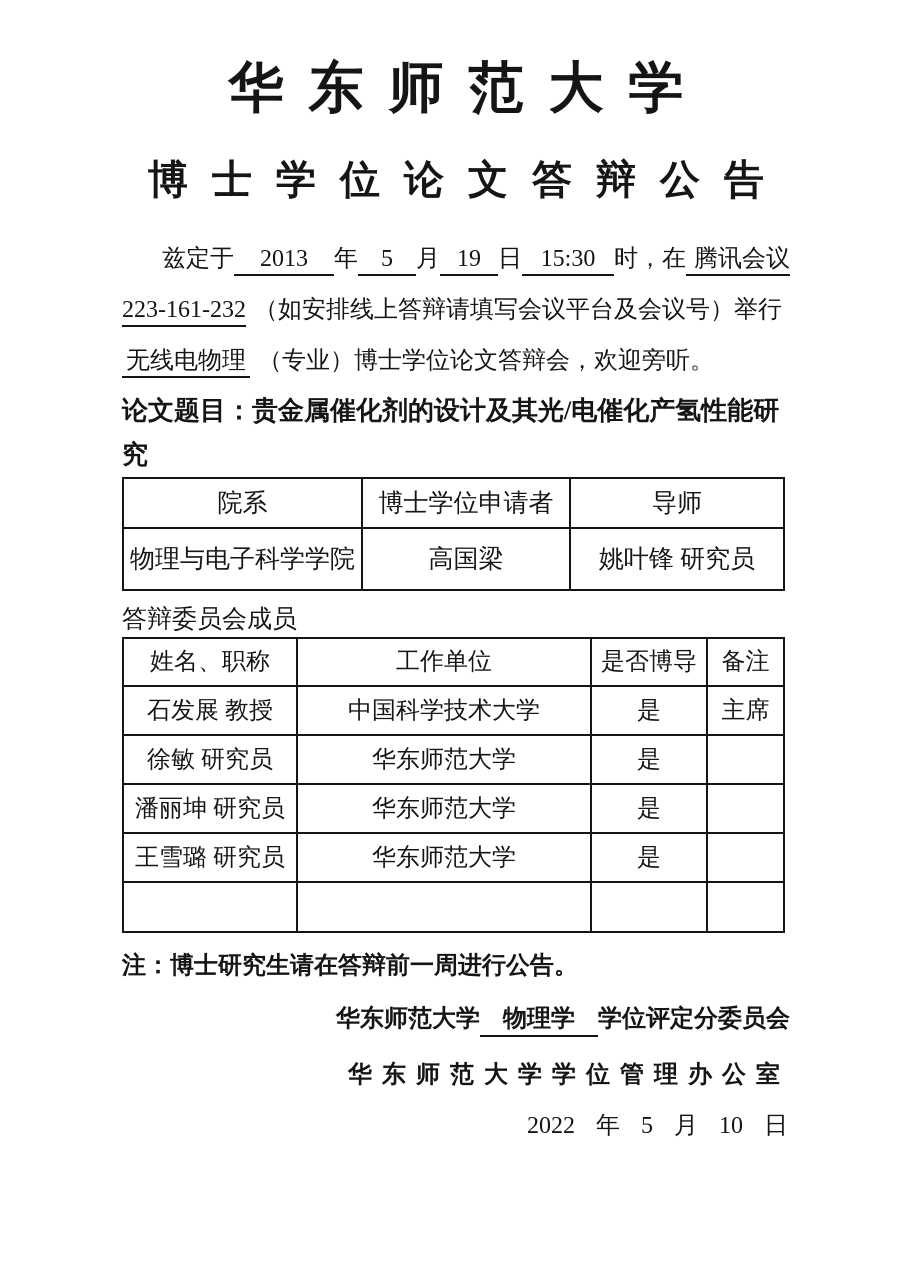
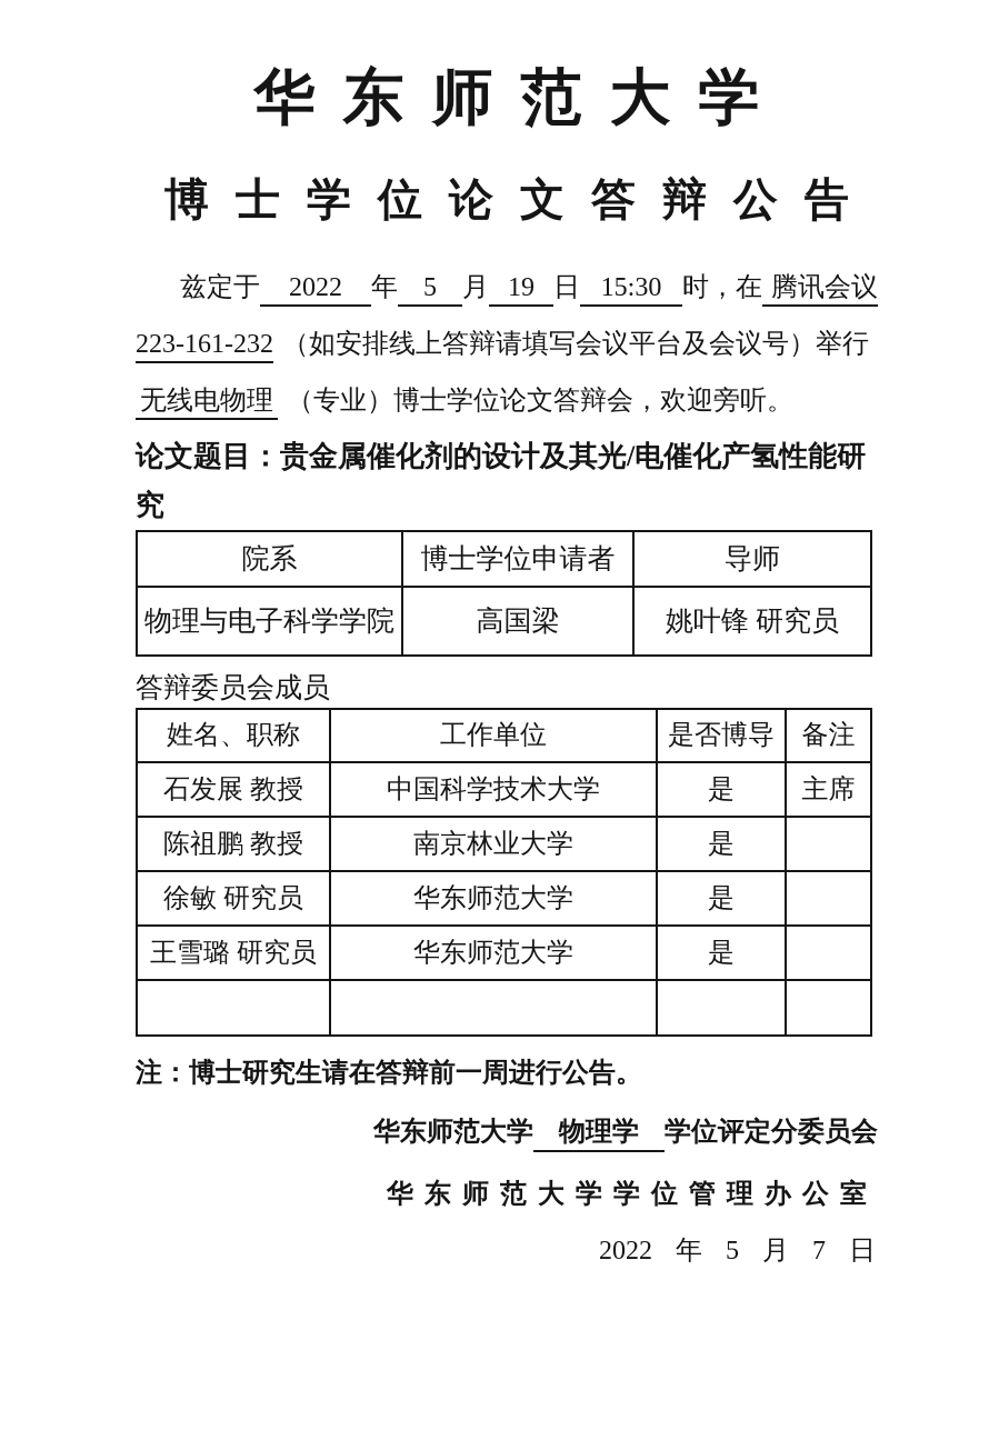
  华东师范大学
  博士学位论文答辩公告
- 兹定于 2013 年 5 月 19 日 15:30 时，在 腾讯会议
+ 兹定于 2022 年 5 月 19 日 15:30 时，在 腾讯会议
  223-161-232 （如安排线上答辩请填写会议平台及会议号）举行
  无线电物理 （专业）博士学位论文答辩会，欢迎旁听。
  论文题目：贵金属催化剂的设计及其光/电催化产氢性能研究
  院系	博士学位申请者	导师
  物理与电子科学学院	高国梁	姚叶锋 研究员
  答辩委员会成员
  姓名、职称	工作单位	是否博导	备注
  石发展 教授	中国科学技术大学	是	主席
+ 陈祖鹏 教授	南京林业大学	是
  徐敏 研究员	华东师范大学	是
- 潘丽坤 研究员	华东师范大学	是
  王雪璐 研究员	华东师范大学	是
  注：博士研究生请在答辩前一周进行公告。
  华东师范大学 物理学 学位评定分委员会
  华东师范大学学位管理办公室
- 2022 年 5 月 10 日
+ 2022 年 5 月 7 日
